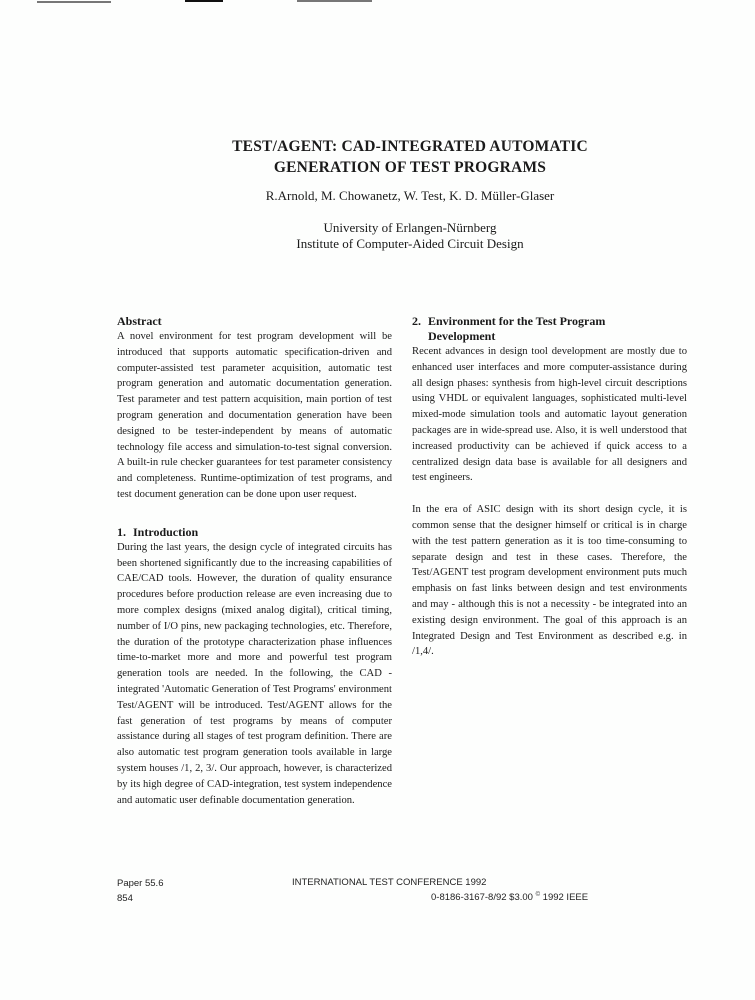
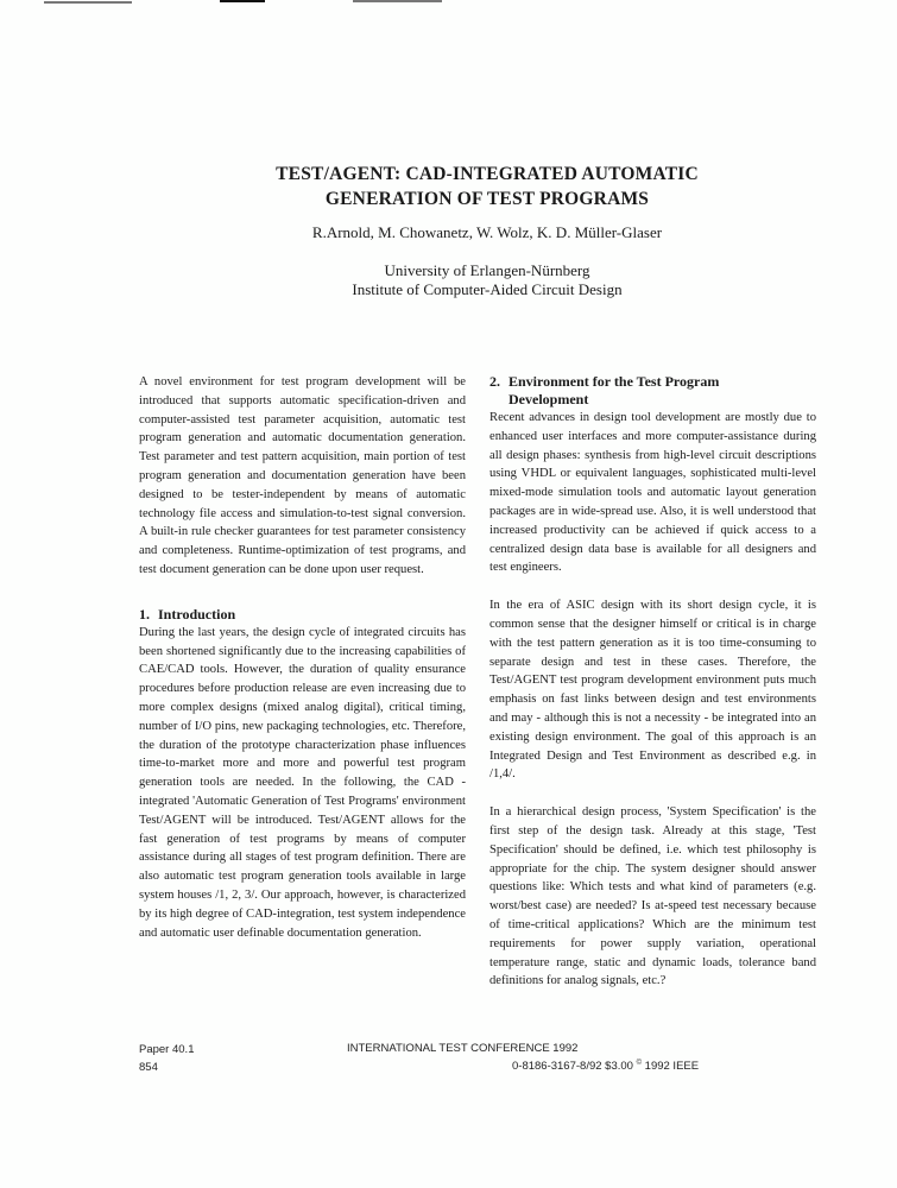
  TEST/AGENT: CAD-INTEGRATED AUTOMATIC
  GENERATION OF TEST PROGRAMS
- R.Arnold, M. Chowanetz, W. Test, K. D. Müller-Glaser
+ R.Arnold, M. Chowanetz, W. Wolz, K. D. Müller-Glaser
  University of Erlangen-Nürnberg
  Institute of Computer-Aided Circuit Design
- Abstract
  A novel environment for test program development will be introduced that supports automatic specification-driven and computer-assisted test parameter acquisition, automatic test program generation and automatic documentation generation. Test parameter and test pattern acquisition, main portion of test program generation and documentation generation have been designed to be tester-independent by means of automatic technology file access and simulation-to-test signal conversion. A built-in rule checker guarantees for test parameter consistency and completeness. Runtime-optimization of test programs, and test document generation can be done upon user request.
  1. Introduction
  During the last years, the design cycle of integrated circuits has been shortened significantly due to the increasing capabilities of CAE/CAD tools. However, the duration of quality ensurance procedures before production release are even increasing due to more complex designs (mixed analog digital), critical timing, number of I/O pins, new packaging technologies, etc. Therefore, the duration of the prototype characterization phase influences time-to-market more and more and powerful test program generation tools are needed. In the following, the CAD -integrated 'Automatic Generation of Test Programs' environment Test/AGENT will be introduced. Test/AGENT allows for the fast generation of test programs by means of computer assistance during all stages of test program definition. There are also automatic test program generation tools available in large system houses /1, 2, 3/. Our approach, however, is characterized by its high degree of CAD-integration, test system independence and automatic user definable documentation generation.
  2. Environment for the Test Program
  Development
  Recent advances in design tool development are mostly due to enhanced user interfaces and more computer-assistance during all design phases: synthesis from high-level circuit descriptions using VHDL or equivalent languages, sophisticated multi-level mixed-mode simulation tools and automatic layout generation packages are in wide-spread use. Also, it is well understood that increased productivity can be achieved if quick access to a centralized design data base is available for all designers and test engineers.
  In the era of ASIC design with its short design cycle, it is common sense that the designer himself or critical is in charge with the test pattern generation as it is too time-consuming to separate design and test in these cases. Therefore, the Test/AGENT test program development environment puts much emphasis on fast links between design and test environments and may - although this is not a necessity - be integrated into an existing design environment. The goal of this approach is an Integrated Design and Test Environment as described e.g. in /1,4/.
+ In a hierarchical design process, 'System Specification' is the first step of the design task. Already at this stage, 'Test Specification' should be defined, i.e. which test philosophy is appropriate for the chip. The system designer should answer questions like: Which tests and what kind of parameters (e.g. worst/best case) are needed? Is at-speed test necessary because of time-critical applications? Which are the minimum test requirements for power supply variation, operational temperature range, static and dynamic loads, tolerance band definitions for analog signals, etc.?
- Paper 55.6
+ Paper 40.1
  854
  INTERNATIONAL TEST CONFERENCE 1992
  0-8186-3167-8/92 $3.00 1992 IEEE
